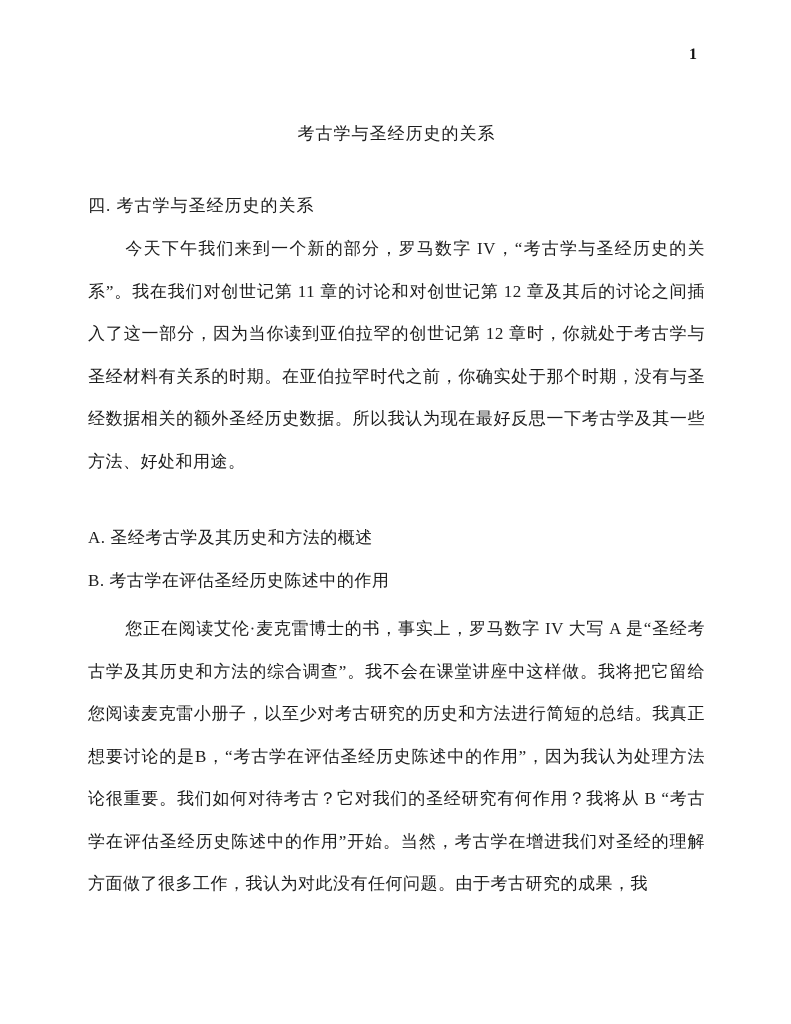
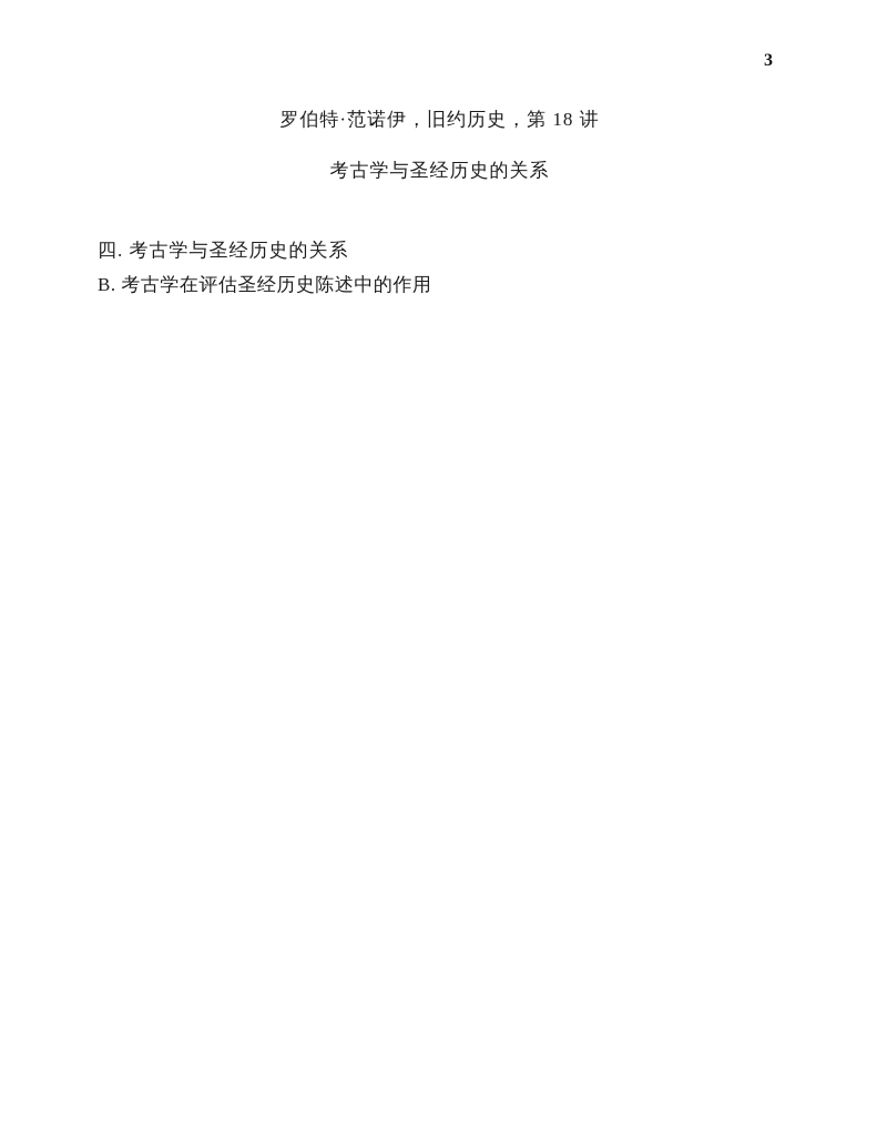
- 1
+ 3
+ 罗伯特·范诺伊，旧约历史，第 18 讲
  考古学与圣经历史的关系
  四. 考古学与圣经历史的关系
- 今天下午我们来到一个新的部分，罗马数字 IV，“考古学与圣经历史的关系”。我在我们对创世记第 11 章的讨论和对创世记第 12 章及其后的讨论之间插入了这一部分，因为当你读到亚伯拉罕的创世记第 12 章时，你就处于考古学与圣经材料有关系的时期。在亚伯拉罕时代之前，你确实处于那个时期，没有与圣经数据相关的额外圣经历史数据。所以我认为现在最好反思一下考古学及其一些方法、好处和用途。
- A. 圣经考古学及其历史和方法的概述
  B. 考古学在评估圣经历史陈述中的作用
- 您正在阅读艾伦·麦克雷博士的书，事实上，罗马数字 IV 大写 A 是“圣经考古学及其历史和方法的综合调查”。我不会在课堂讲座中这样做。我将把它留给您阅读麦克雷小册子，以至少对考古研究的历史和方法进行简短的总结。我真正想要讨论的是B，“考古学在评估圣经历史陈述中的作用”，因为我认为处理方法论很重要。我们如何对待考古？它对我们的圣经研究有何作用？我将从 B “考古学在评估圣经历史陈述中的作用”开始。当然，考古学在增进我们对圣经的理解方面做了很多工作，我认为对此没有任何问题。由于考古研究的成果，我
